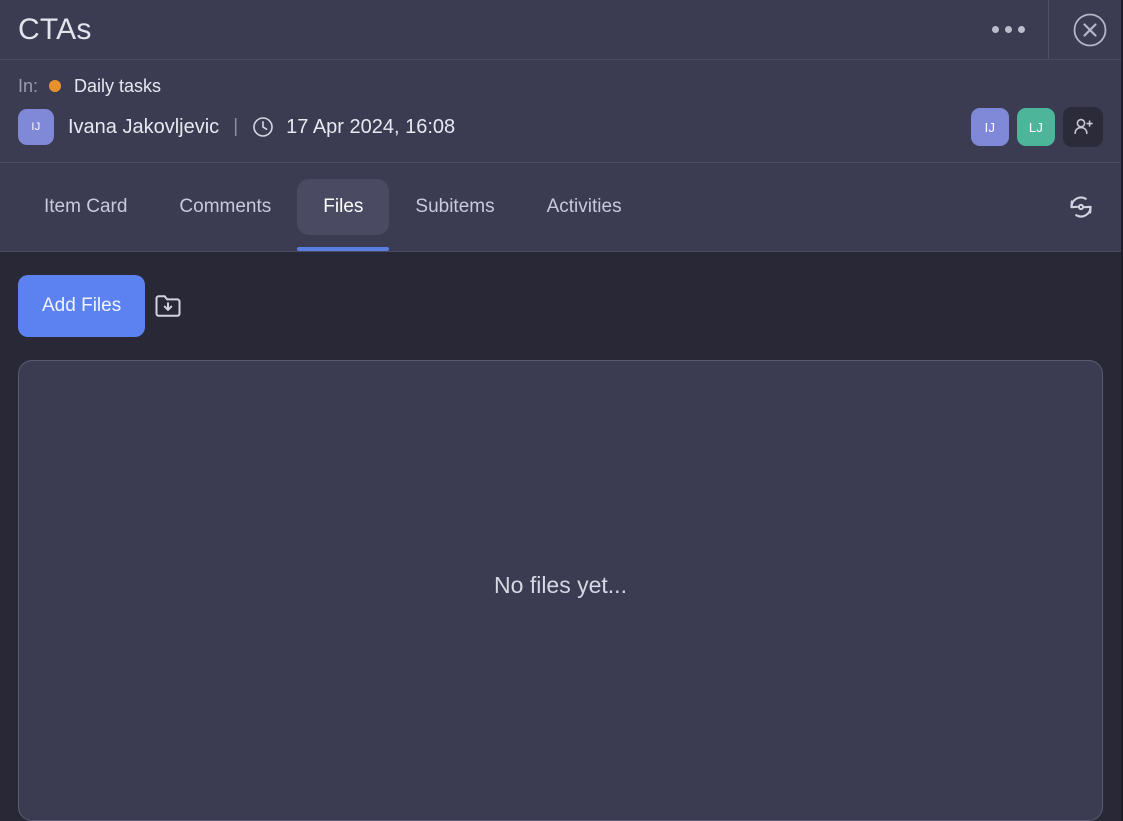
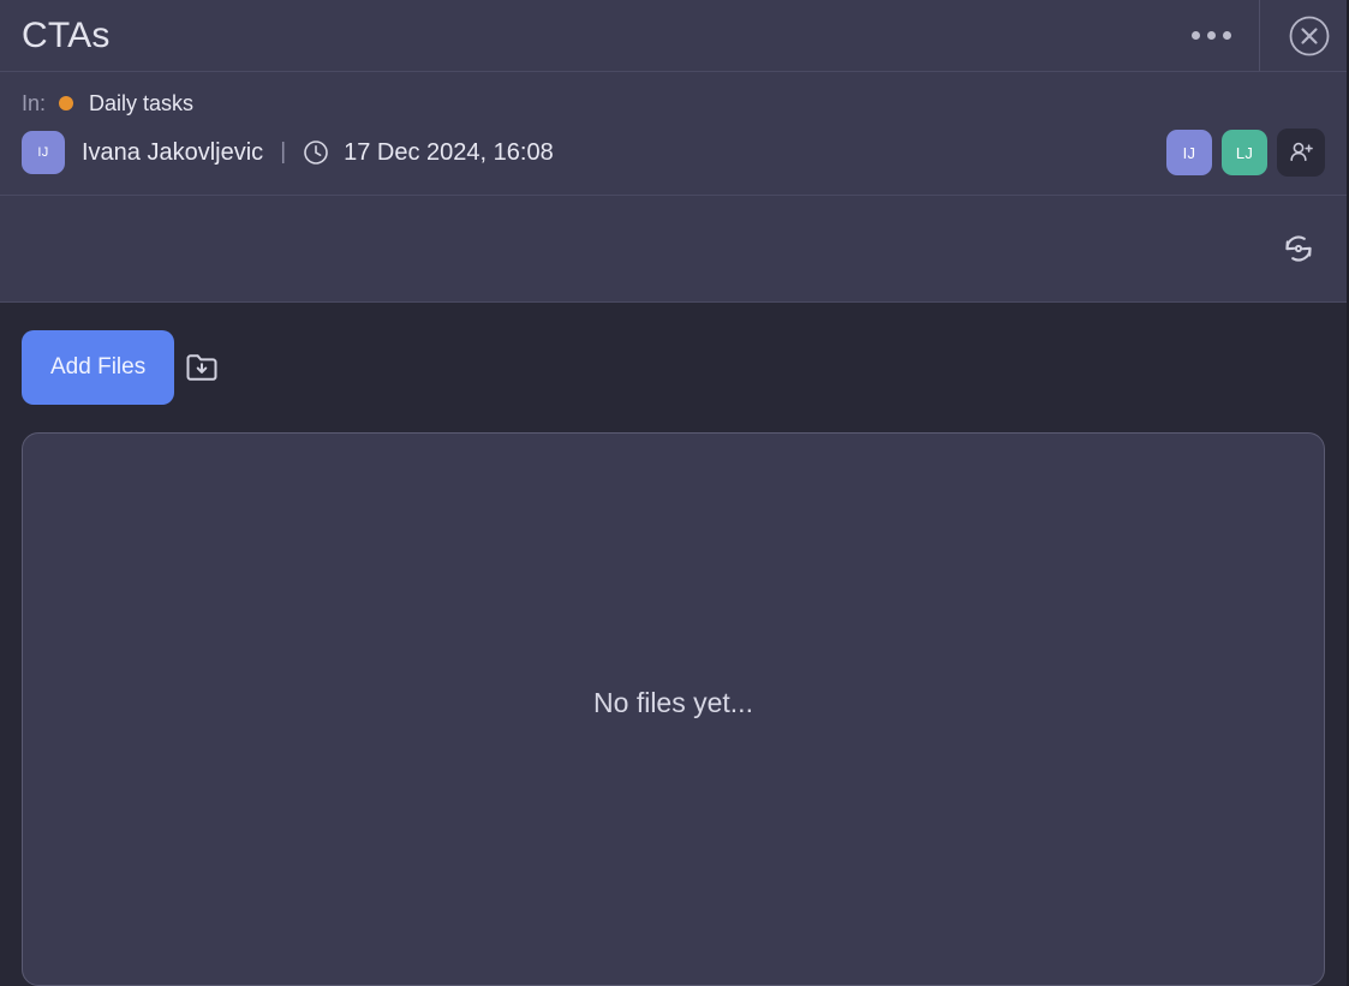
  CTAs
  In:
  Daily tasks
  IJ
  Ivana Jakovljevic
  |
- 17 Apr 2024, 16:08
+ 17 Dec 2024, 16:08
  IJ
  LJ
- Item Card
- Comments
- Files
- Subitems
- Activities
  Add Files
  No files yet...
